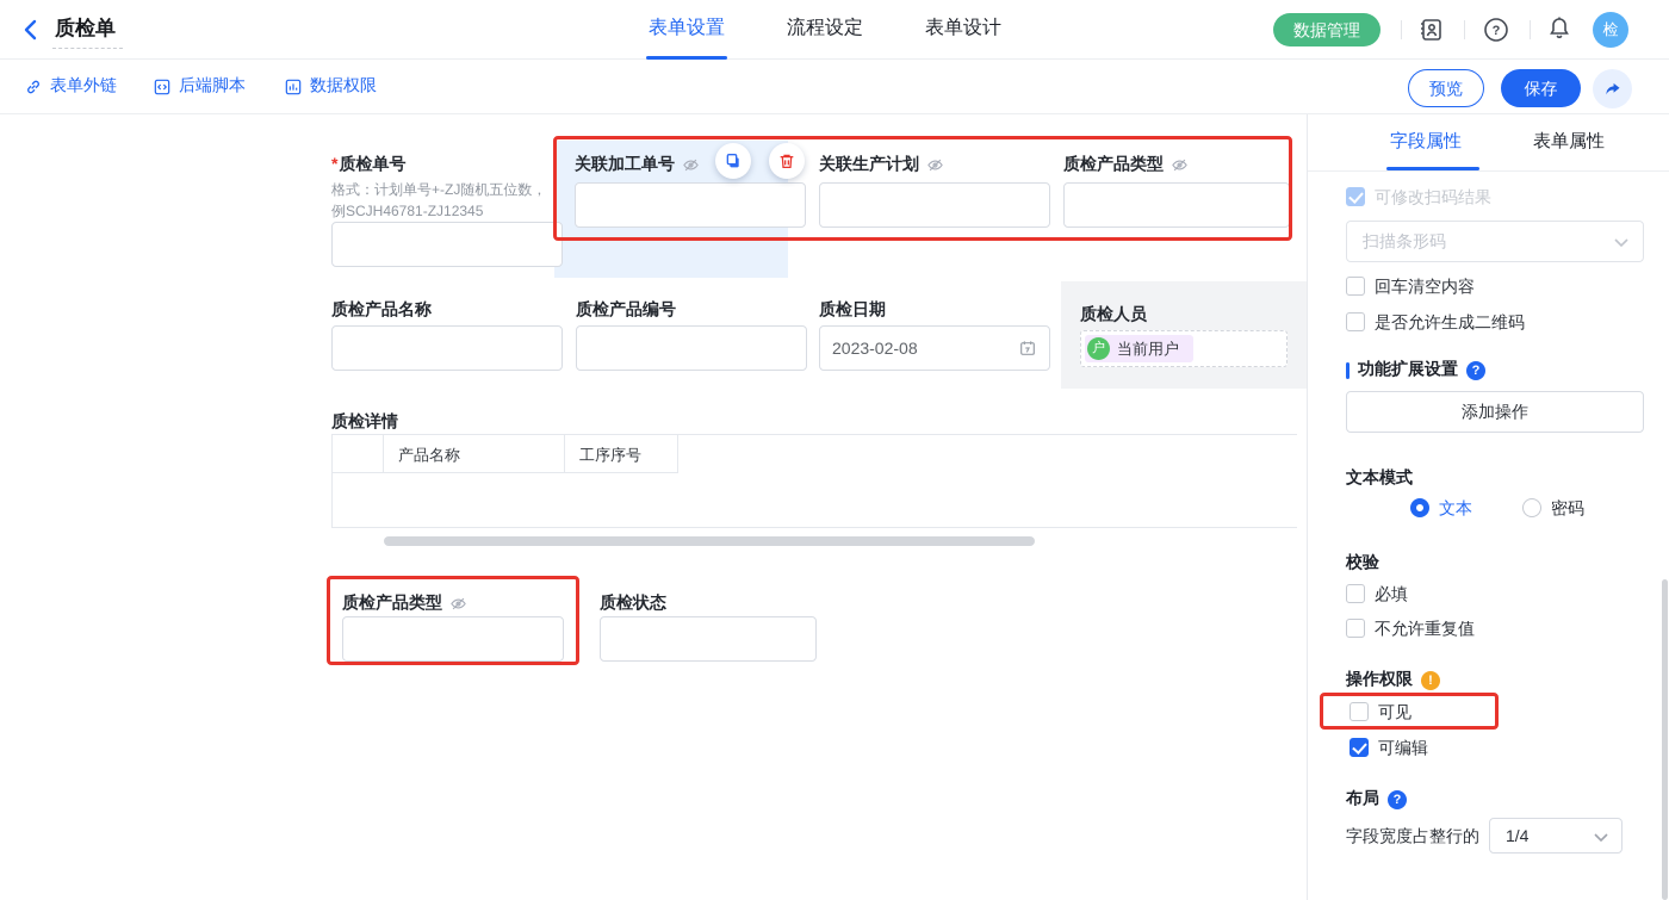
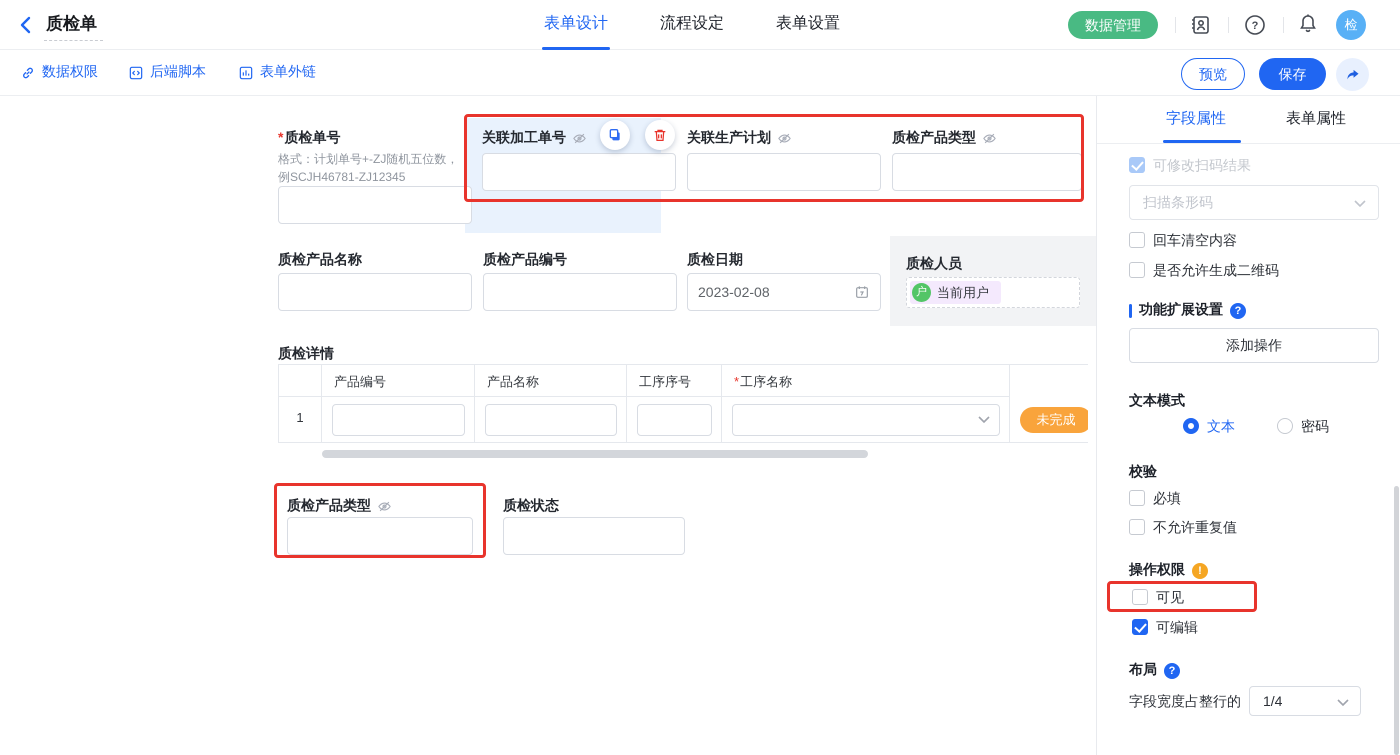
  质检单
- 表单设置
+ 表单设计
  流程设定
- 表单设计
+ 表单设置
  数据管理
  ?
  检
- 表单外链
+ 数据权限
  后端脚本
- 数据权限
+ 表单外链
  预览
  保存
  *质检单号
  格式：计划单号+-ZJ随机五位数，
  例SCJH46781-ZJ12345
  关联加工单号
  关联生产计划
  质检产品类型
  质检产品名称
  质检产品编号
  质检日期
  2023-02-08
  质检人员
  户
  当前用户
  质检详情
+ 产品编号
  产品名称
  工序序号
+ *工序名称
+ 1
+ 未完成
  质检产品类型
  质检状态
  字段属性
  表单属性
  可修改扫码结果
  扫描条形码
  回车清空内容
  是否允许生成二维码
  功能扩展设置
  ?
  添加操作
  文本模式
  文本
  密码
  校验
  必填
  不允许重复值
  操作权限
  !
  可见
  可编辑
  布局
  ?
  字段宽度占整行的
  1/4
